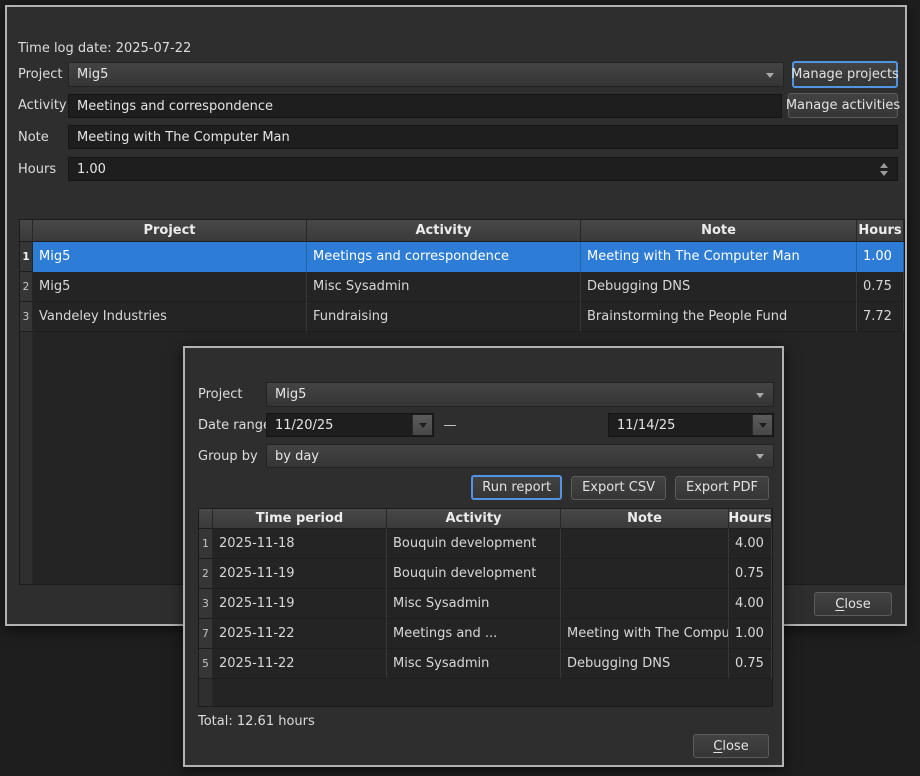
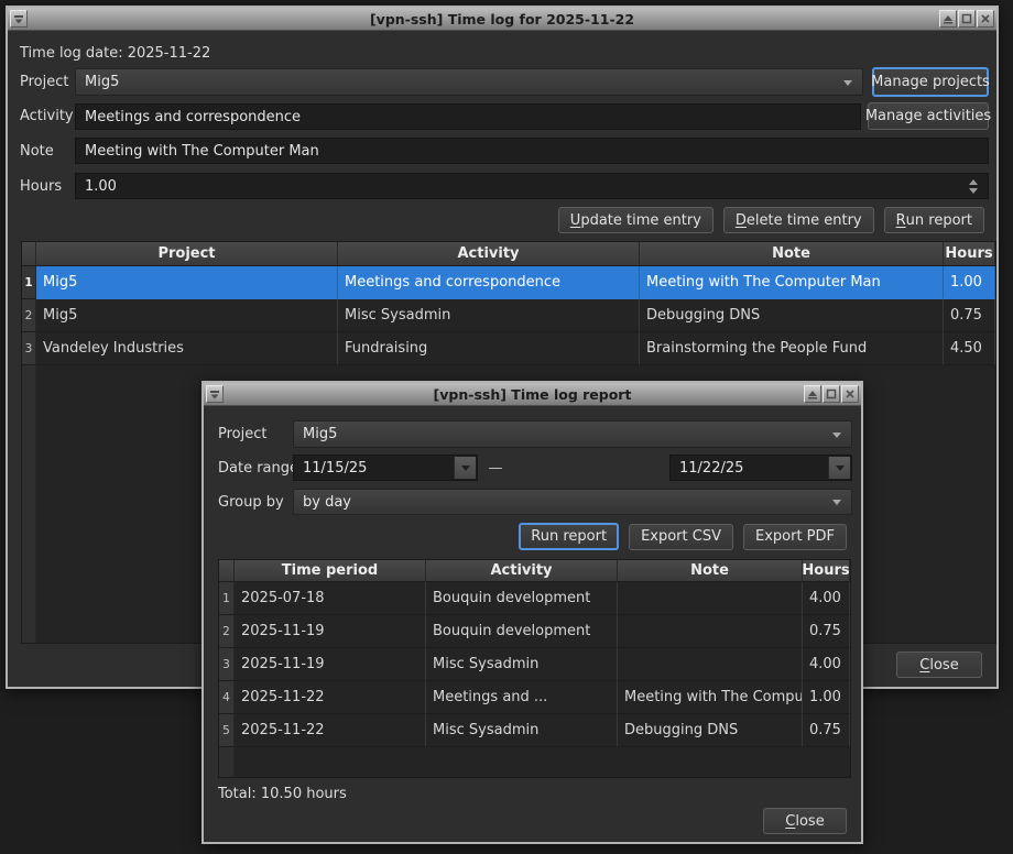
+ [vpn-ssh] Time log for 2025-11-22
- Time log date: 2025-07-22
+ Time log date: 2025-11-22
  Project
  Mig5
  Manage projects
  Activity
  Meetings and correspondence
  Manage activities
  Note
  Meeting with The Computer Man
  Hours
  1.00
+ U
+ pdate time entry
+ D
+ elete time entry
+ R
+ un report
  Project
  Activity
  Note
  Hours
  1
  Mig5
  Meetings and correspondence
  Meeting with The Computer Man
  1.00
  2
  Mig5
  Misc Sysadmin
  Debugging DNS
  0.75
  3
  Vandeley Industries
  Fundraising
  Brainstorming the People Fund
- 7.72
+ 4.50
  C
  lose
+ [vpn-ssh] Time log report
  Project
  Mig5
  Date rang
- 11/20/25
+ 11/15/25
  —
- 11/14/25
+ 11/22/25
  Group by
  by day
  Run report
  Export CSV
  Export PDF
  Time period
  Activity
  Note
  Hours
  1
- 2025-11-18
+ 2025-07-18
  Bouquin development
  4.00
  2
  2025-11-19
  Bouquin development
  0.75
  3
  2025-11-19
  Misc Sysadmin
  4.00
- 7
+ 4
  2025-11-22
  Meetings and ...
  Meeting with The Compu
  1.00
  5
  2025-11-22
  Misc Sysadmin
  Debugging DNS
  0.75
- Total: 12.61 hours
+ Total: 10.50 hours
  C
  lose
